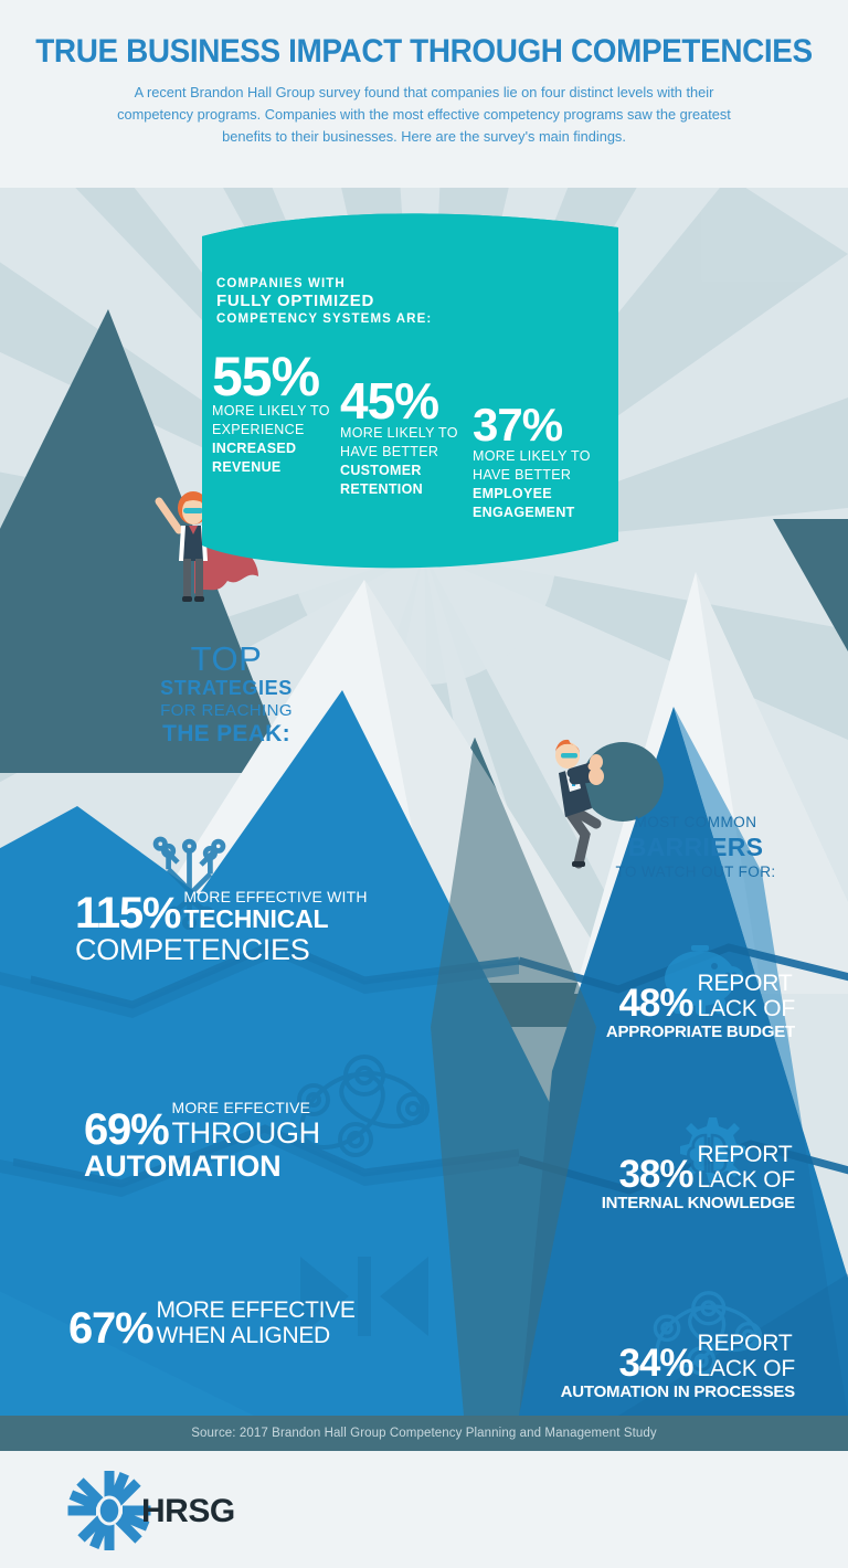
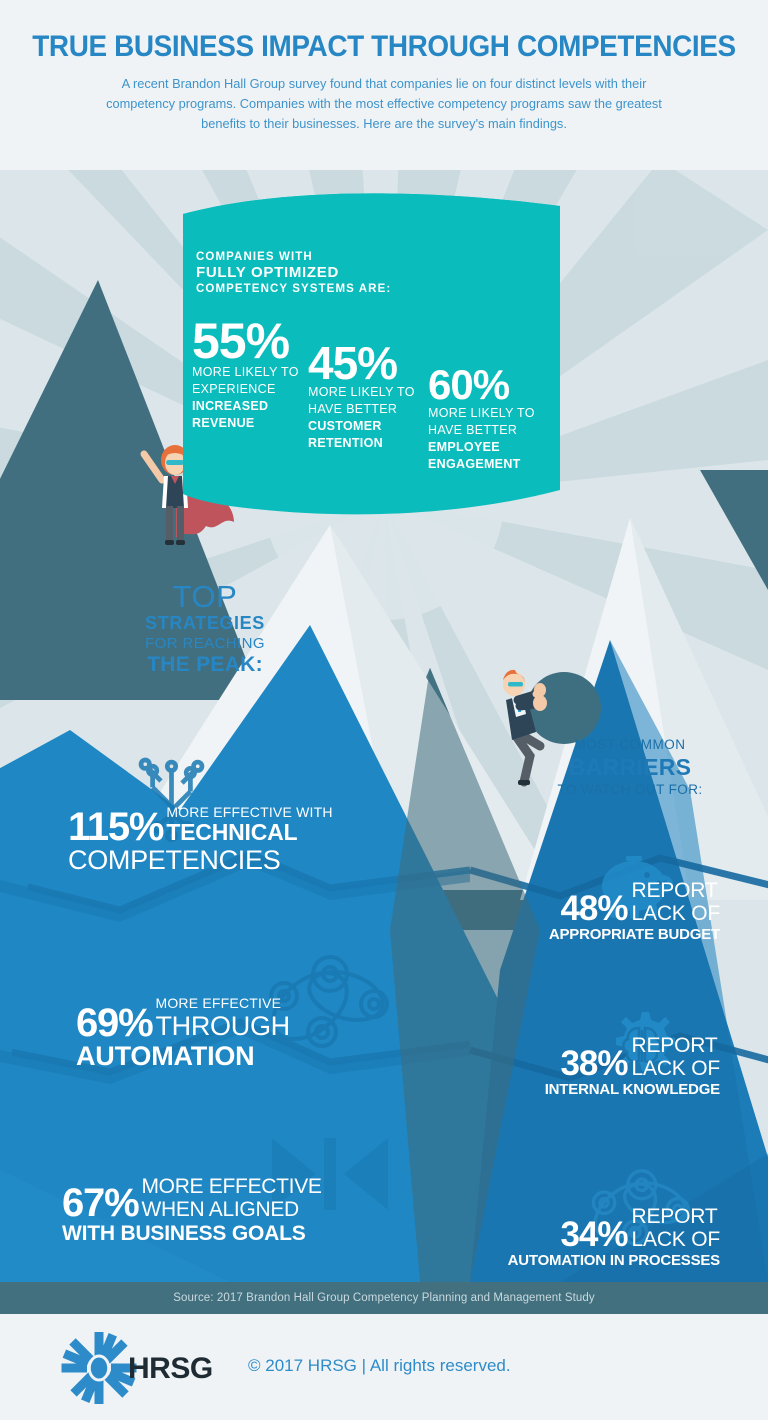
  TRUE BUSINESS IMPACT THROUGH COMPETENCIES
  A recent Brandon Hall Group survey found that companies lie on four distinct levels with their competency programs. Companies with the most effective competency programs saw the greatest benefits to their businesses. Here are the survey's main findings.
  COMPANIES WITH
  FULLY OPTIMIZED
  COMPETENCY SYSTEMS ARE:
  55%
  MORE LIKELY TO
  EXPERIENCE
  INCREASED
  REVENUE
  45%
  MORE LIKELY TO
  HAVE BETTER
  CUSTOMER
  RETENTION
- 37%
+ 60%
  MORE LIKELY TO
  HAVE BETTER
  EMPLOYEE
  ENGAGEMENT
  TOP
  STRATEGIES
  FOR REACHING
  THE PEAK:
  MOST COMMON
  BARRIERS
  TO WATCH OUT FOR:
  115%
  MORE EFFECTIVE WITH
  TECHNICAL
  COMPETENCIES
  69%
  MORE EFFECTIVE
  THROUGH
  AUTOMATION
  67%
  MORE EFFECTIVE
  WHEN ALIGNED
+ WITH BUSINESS GOALS
  48%
  REPORT
  LACK OF
  APPROPRIATE BUDGET
  38%
  REPORT
  LACK OF
  INTERNAL KNOWLEDGE
  34%
  REPORT
  LACK OF
  AUTOMATION IN PROCESSES
  Source: 2017 Brandon Hall Group Competency Planning and Management Study
  HRSG
+ © 2017 HRSG | All rights reserved.
